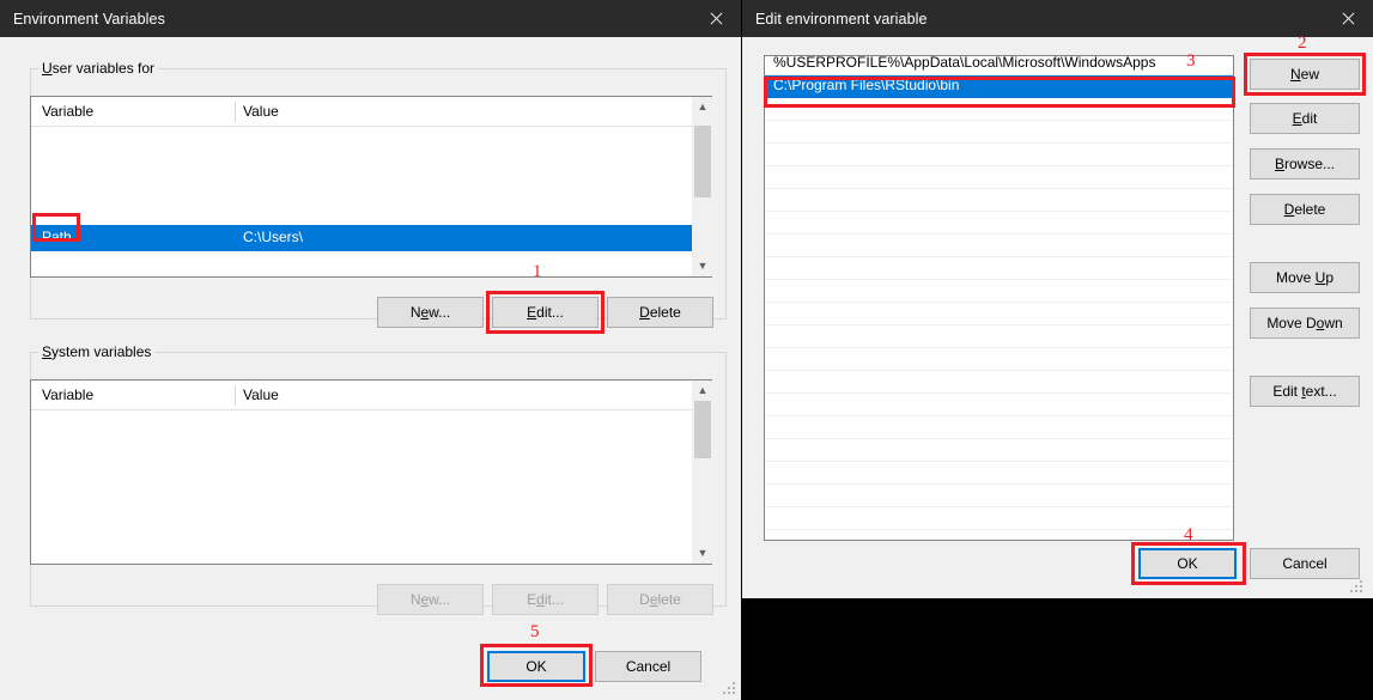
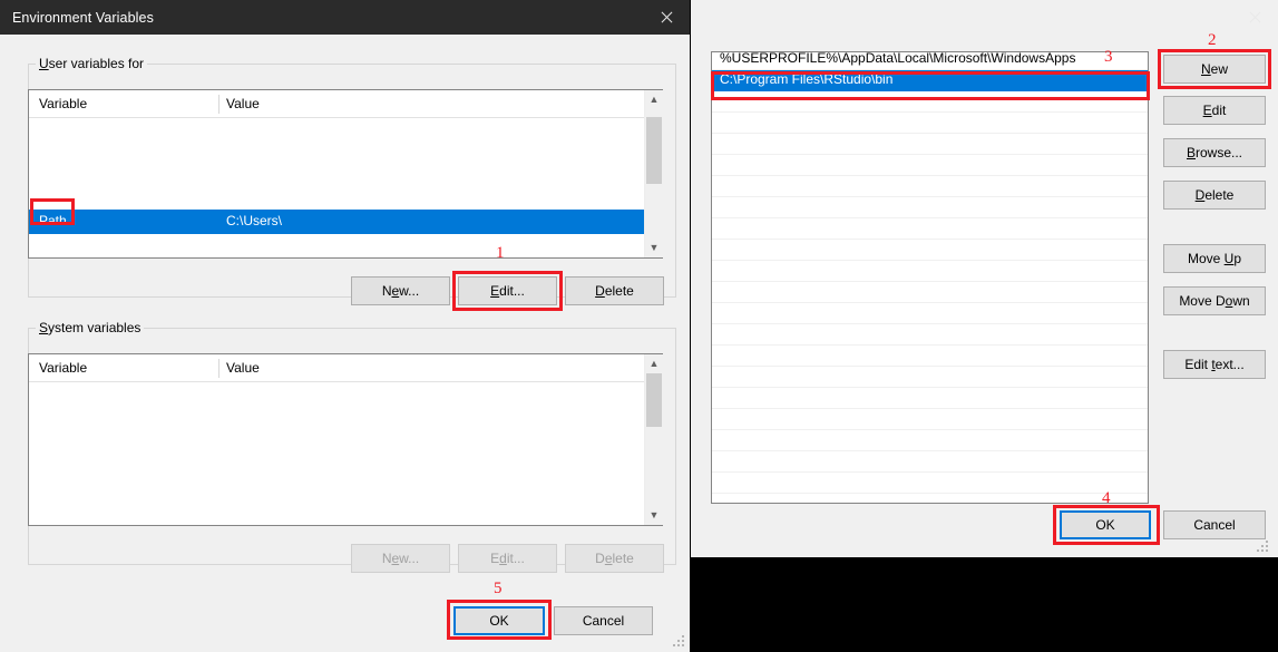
  Environment Variables
  User variables for
  Variable
  Value
  Path
  C:\Users\
  ▲
  ▼
  New...
  Edit...
  Delete
  System variables
  Variable
  Value
  ▲
  ▼
  New...
  Edit...
  Delete
  OK
  Cancel
  1
  5
- Edit environment variable
  %USERPROFILE%\AppData\Local\Microsoft\WindowsApps
  C:\Program Files\RStudio\bin
  New
  Edit
  Browse...
  Delete
  Move Up
  Move Down
  Edit text...
  OK
  Cancel
  2
  3
  4
